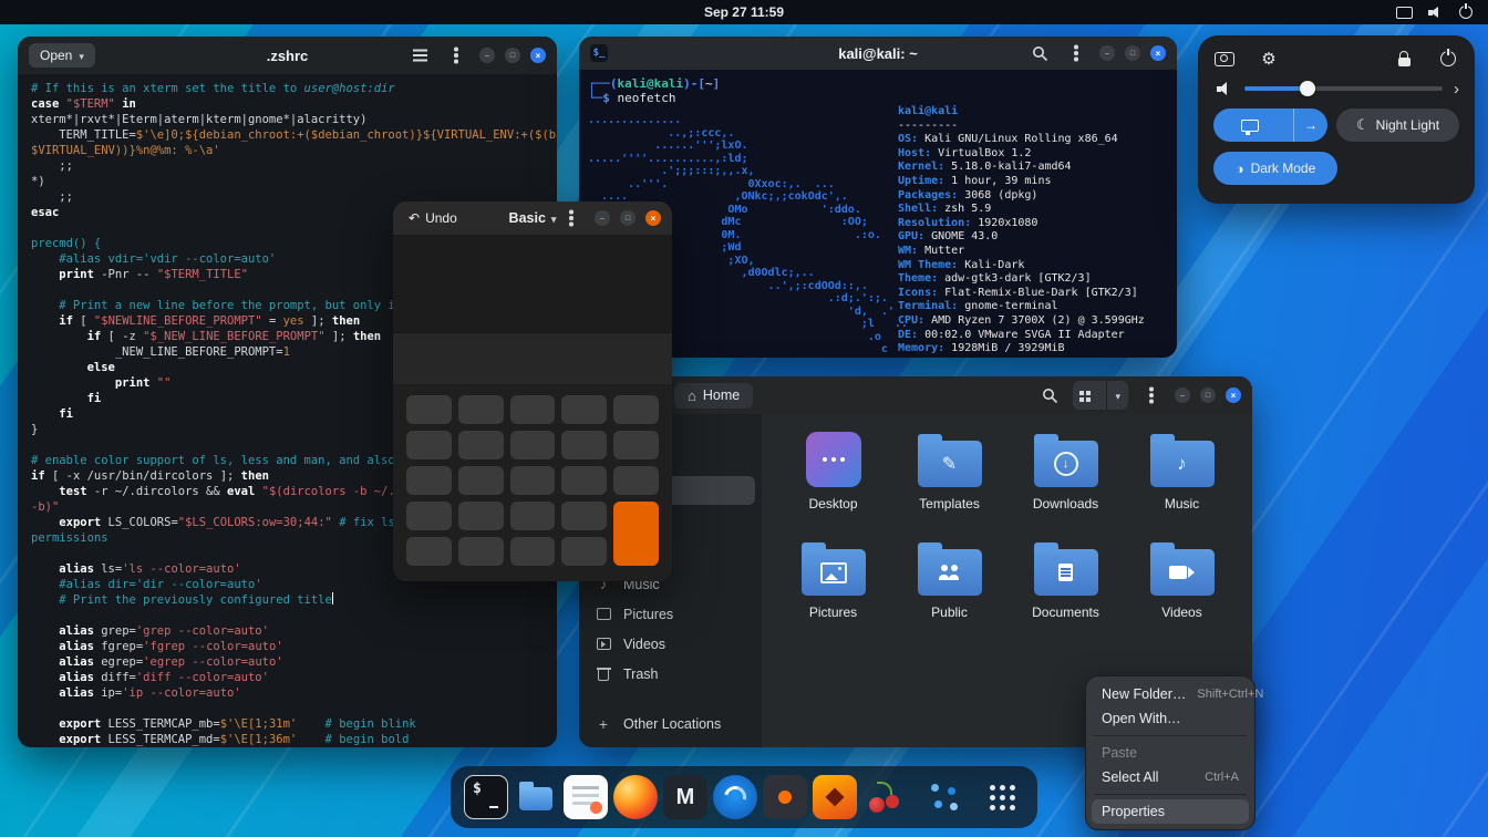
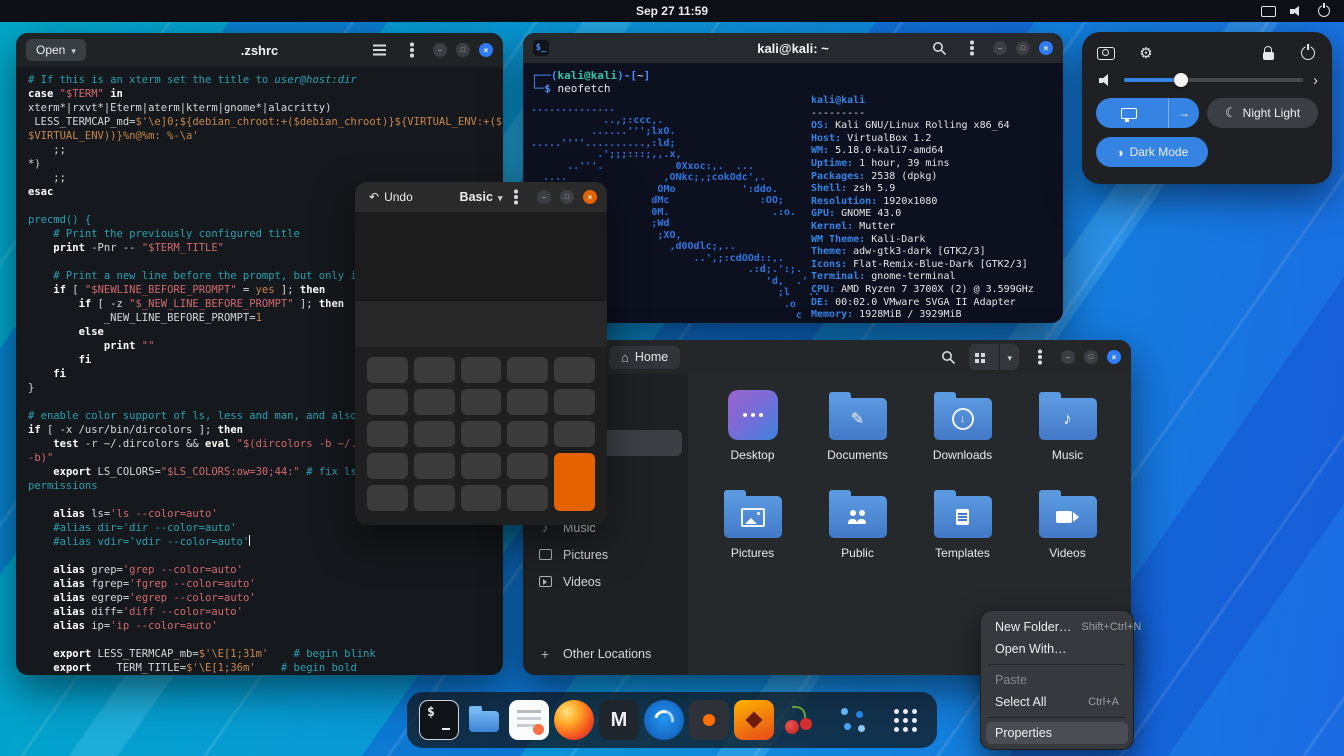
  Open
  .zshrc
  ×
  # If this is an xterm set the title to user@host:dir
  case "$TERM" in
  xterm*|rxvt*|Eterm|aterm|kterm|gnome*|alacritty)
- TERM_TITLE=$'\e]0;${debian_chroot:+($debian_chroot)}${VIRTUAL_ENV:+($(b
+ LESS_TERMCAP_md=$'\e]0;${debian_chroot:+($debian_chroot)}${VIRTUAL_ENV:+($
  $VIRTUAL_ENV))}%n@%m: %-\a'
  ;;
  *)
  ;;
  esac
  precmd() {
- #alias vdir='vdir --color=auto'
+ # Print the previously configured title
  print -Pnr -- "$TERM_TITLE"
  # Print a new line before the prompt, but only i
  if [ "$NEWLINE_BEFORE_PROMPT" = yes ]; then
  if [ -z "$_NEW_LINE_BEFORE_PROMPT" ]; then
  _NEW_LINE_BEFORE_PROMPT=1
  else
  print ""
  fi
  fi
  }
  # enable color support of ls, less and man, and also
  if [ -x /usr/bin/dircolors ]; then
  test -r ~/.dircolors && eval "$(dircolors -b ~/.
  -b)"
  export LS_COLORS="$LS_COLORS:ow=30;44:" # fix ls
  permissions
  alias ls='ls --color=auto'
  #alias dir='dir --color=auto'
- # Print the previously configured title
+ #alias vdir='vdir --color=auto'
  alias grep='grep --color=auto'
  alias fgrep='fgrep --color=auto'
  alias egrep='egrep --color=auto'
  alias diff='diff --color=auto'
  alias ip='ip --color=auto'
  export LESS_TERMCAP_mb=$'\E[1;31m' # begin blink
- export LESS_TERMCAP_md=$'\E[1;36m' # begin bold
+ export TERM_TITLE=$'\E[1;36m' # begin bold
  $_
  kali@kali: ~
  ×
  ┌──(kali@kali)-[~]
  └─$ neofetch
  ..............
  ..,;:ccc,.
  ......''';lxO.
  .....''''..........,:ld;
  .';;;:::;,,.x,
  ..'''. 0Xxoc:,. ...
  .... ,ONkc;,;cokOdc',.
  OMo ':ddo.
  dMc :OO;
  0M. .:o.
  ;Wd
  ;XO,
  ,d0Odlc;,..
  ..',;:cdOOd::,.
  .:d;.':;.
  'd, .'
  ;l ..
  .o
  c
  kali@kali
  ---------
  OS: Kali GNU/Linux Rolling x86_64
  Host: VirtualBox 1.2
- Kernel: 5.18.0-kali7-amd64
+ WM: 5.18.0-kali7-amd64
  Uptime: 1 hour, 39 mins
- Packages: 3068 (dpkg)
+ Packages: 2538 (dpkg)
  Shell: zsh 5.9
  Resolution: 1920x1080
  GPU: GNOME 43.0
- WM: Mutter
+ Kernel: Mutter
  WM Theme: Kali-Dark
  Theme: adw-gtk3-dark [GTK2/3]
  Icons: Flat-Remix-Blue-Dark [GTK2/3]
  Terminal: gnome-terminal
  CPU: AMD Ryzen 7 3700X (2) @ 3.599GHz
  DE: 00:02.0 VMware SVGA II Adapter
  Memory: 1928MiB / 3929MiB
  Home
  ×
  Music
  Pictures
  Videos
- Trash
  Other Locations
  Desktop
- Templates
+ Documents
  Downloads
  Music
  Pictures
  Public
- Documents
+ Templates
  Videos
  Undo
  Basic
  ×
  ›
  →
  Night Light
  Dark Mode
  New Folder…
  Shift+Ctrl+N
  Open With…
  Paste
  Select All
  Ctrl+A
  Properties
  Sep 27 11:59
